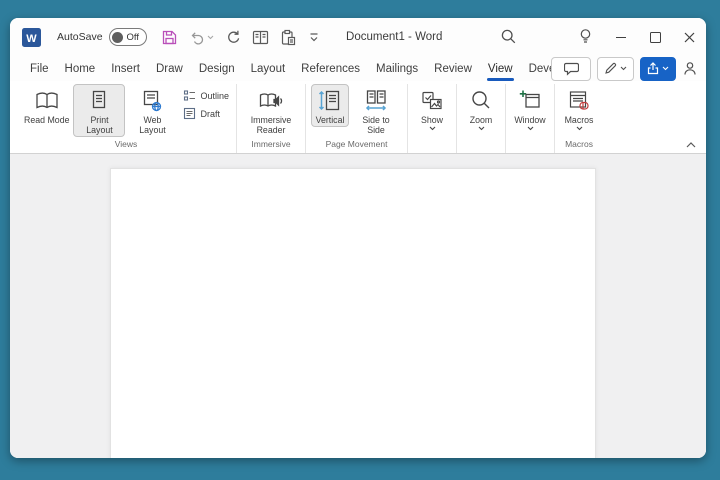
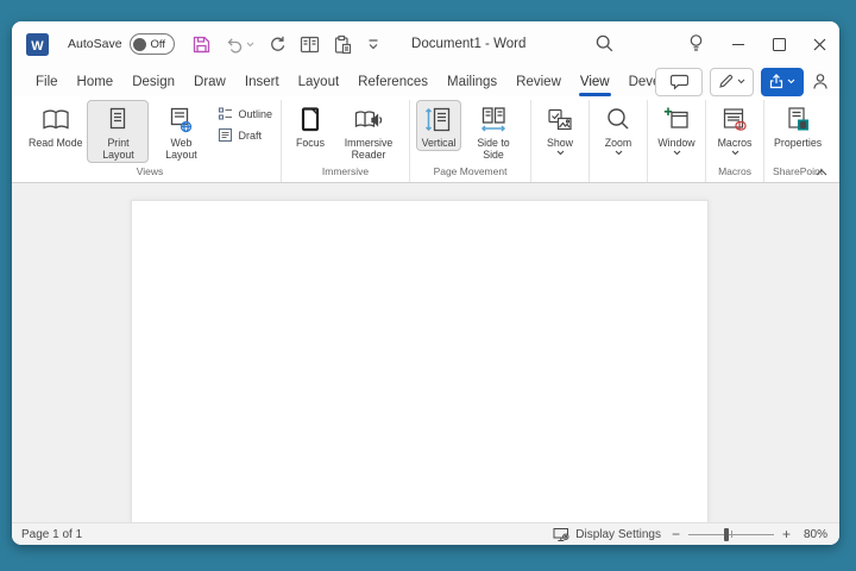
  W
  AutoSave
  Off
  Document1 - Word
  File
  Home
- Insert
+ Design
  Draw
- Design
+ Insert
  Layout
  References
  Mailings
  Review
  View
  Read Mode
  Print Layout
  Web Layout
  Outline
  Draft
  Views
+ Focus
  Immersive Reader
  Immersive
  Vertical
  Side to Side
  Page Movement
  Show
  Zoom
  Window
  Macros
  Macros
+ S
+ Properties
+ SharePoint
+ Page 1 of 1
+ Display Settings
+ −
+ +
+ 80%
